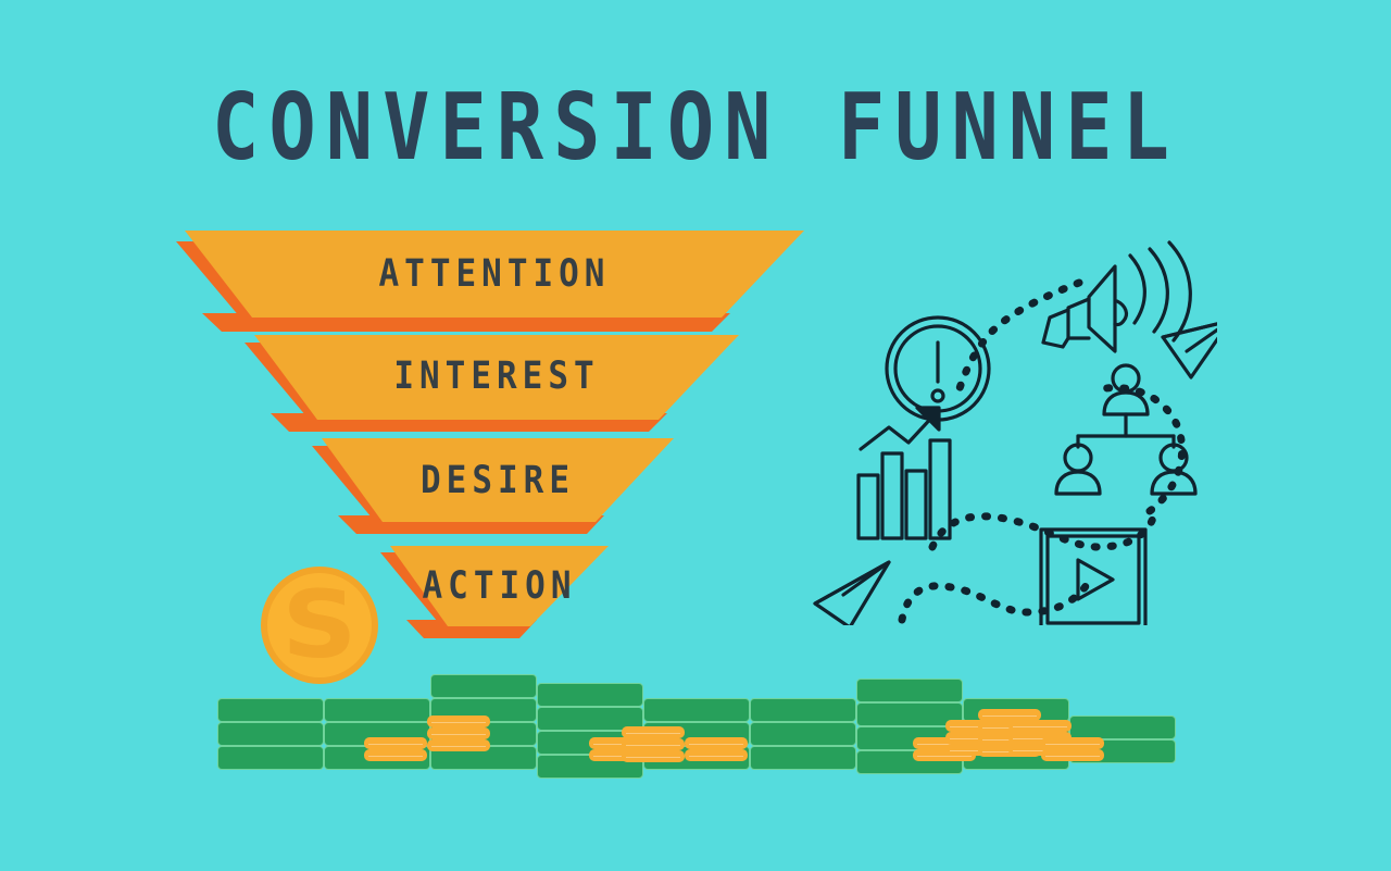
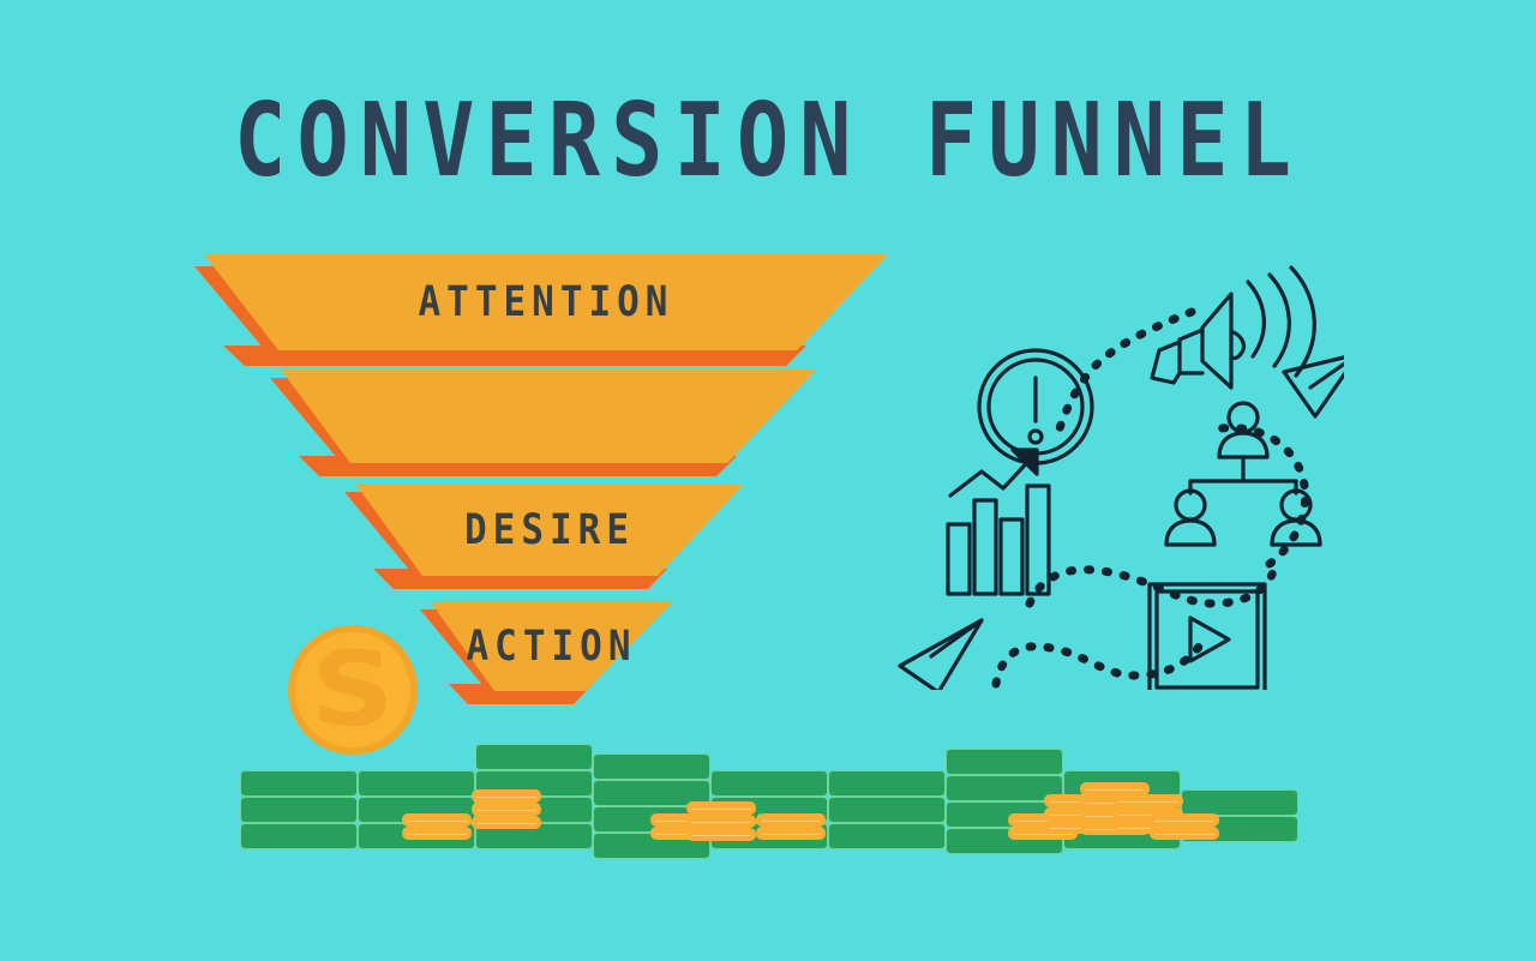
  CONVERSION FUNNEL
  ATTENTION
- INTEREST
  DESIRE
  ACTION
  S
